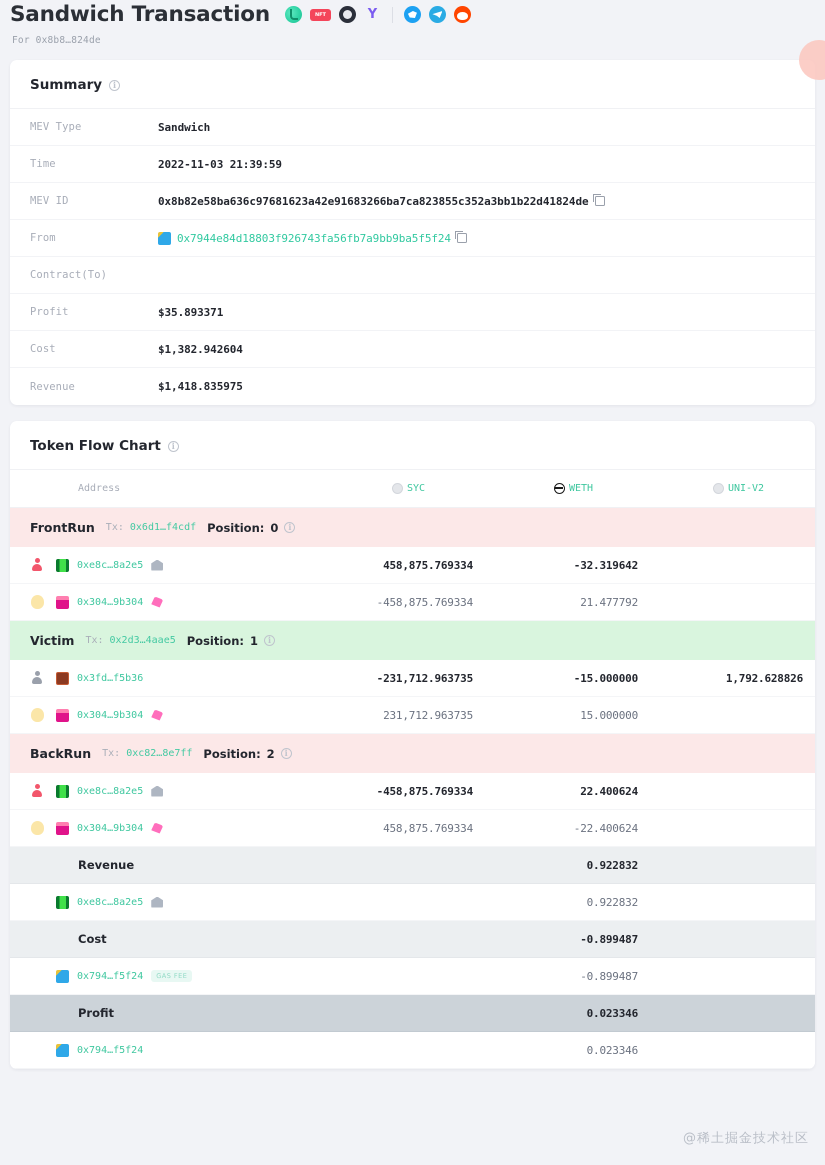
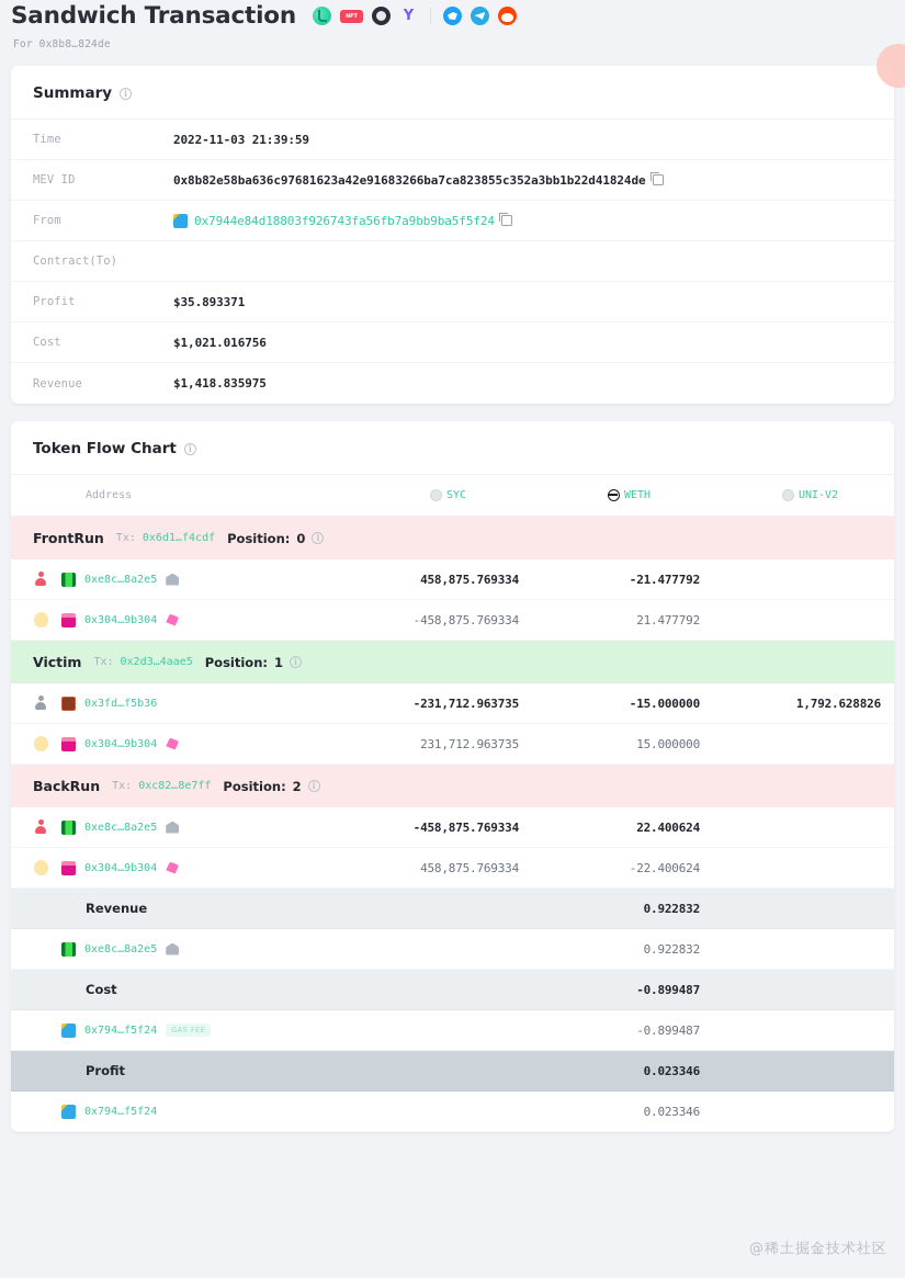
  Sandwich Transaction
  Y
  For 0x8b8…824de
  Summary
  i
- MEV Type
- Sandwich
  Time
  2022-11-03 21:39:59
  MEV ID
  0x8b82e58ba636c97681623a42e91683266ba7ca823855c352a3bb1b22d41824de
  From
  0x7944e84d18803f926743fa56fb7a9bb9ba5f5f24
  Contract(To)
  Profit
  $35.893371
  Cost
- $1,382.942604
+ $1,021.016756
  Revenue
  $1,418.835975
  Token Flow Chart
  i
  Address
  SYC
  WETH
  UNI-V2
  FrontRun
  Tx: 0x6d1…f4cdf
  Position:
  0
  i
  0xe8c…8a2e5
  458,875.769334
- -32.319642
+ -21.477792
  0x304…9b304
  -458,875.769334
  21.477792
  Victim
  Tx: 0x2d3…4aae5
  Position:
  1
  i
  0x3fd…f5b36
  -231,712.963735
  -15.000000
  1,792.628826
  0x304…9b304
  231,712.963735
  15.000000
  BackRun
  Tx: 0xc82…8e7ff
  Position:
  2
  i
  0xe8c…8a2e5
  -458,875.769334
  22.400624
  0x304…9b304
  458,875.769334
  -22.400624
  Revenue
  0.922832
  0xe8c…8a2e5
  0.922832
  Cost
  -0.899487
  0x794…f5f24
  GAS FEE
  -0.899487
  Profit
  0.023346
  0x794…f5f24
  0.023346
  @稀土掘金技术社区
